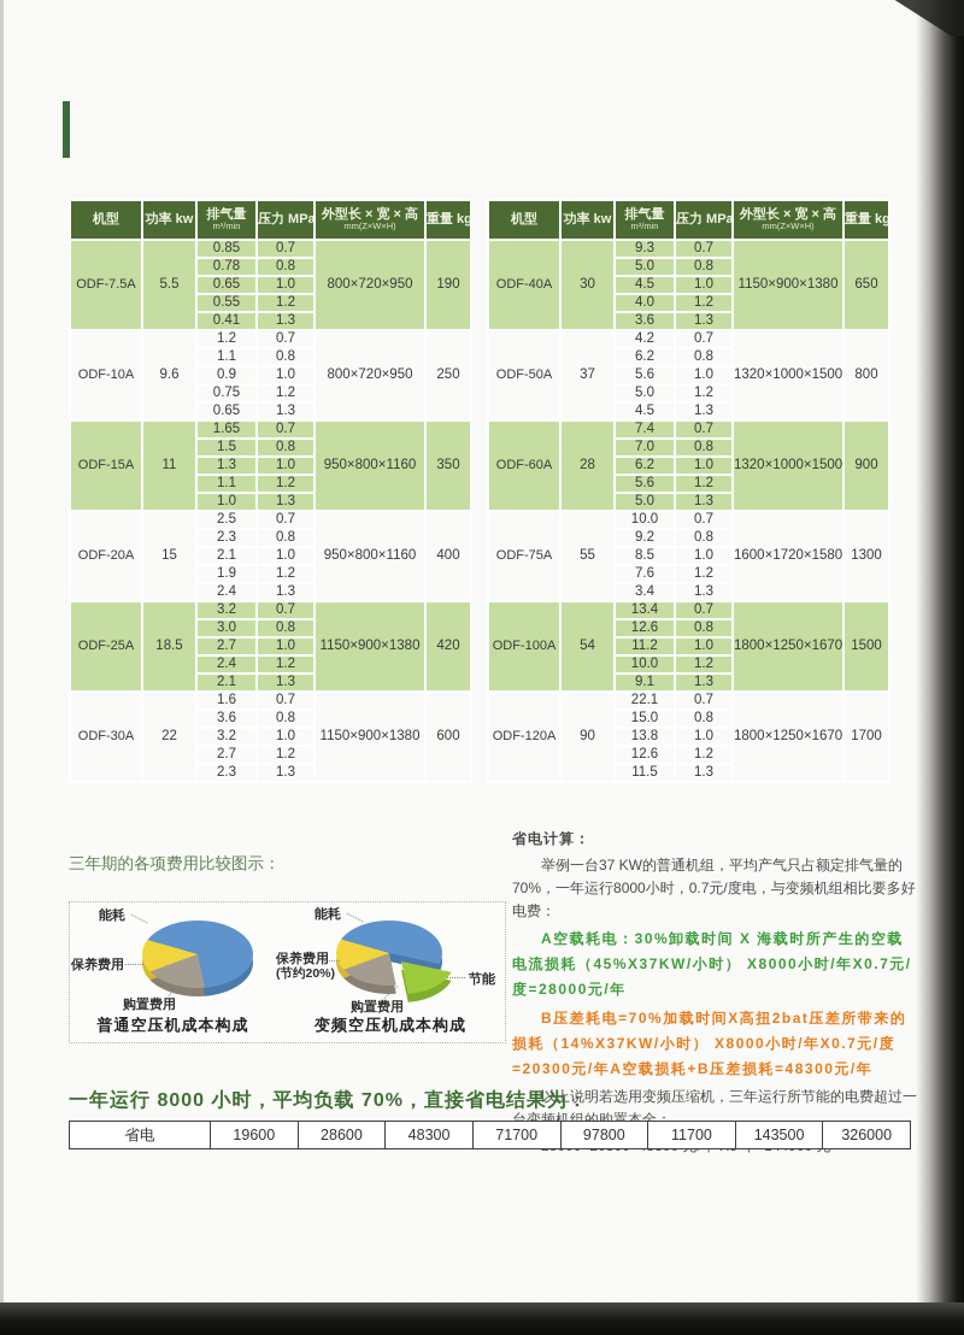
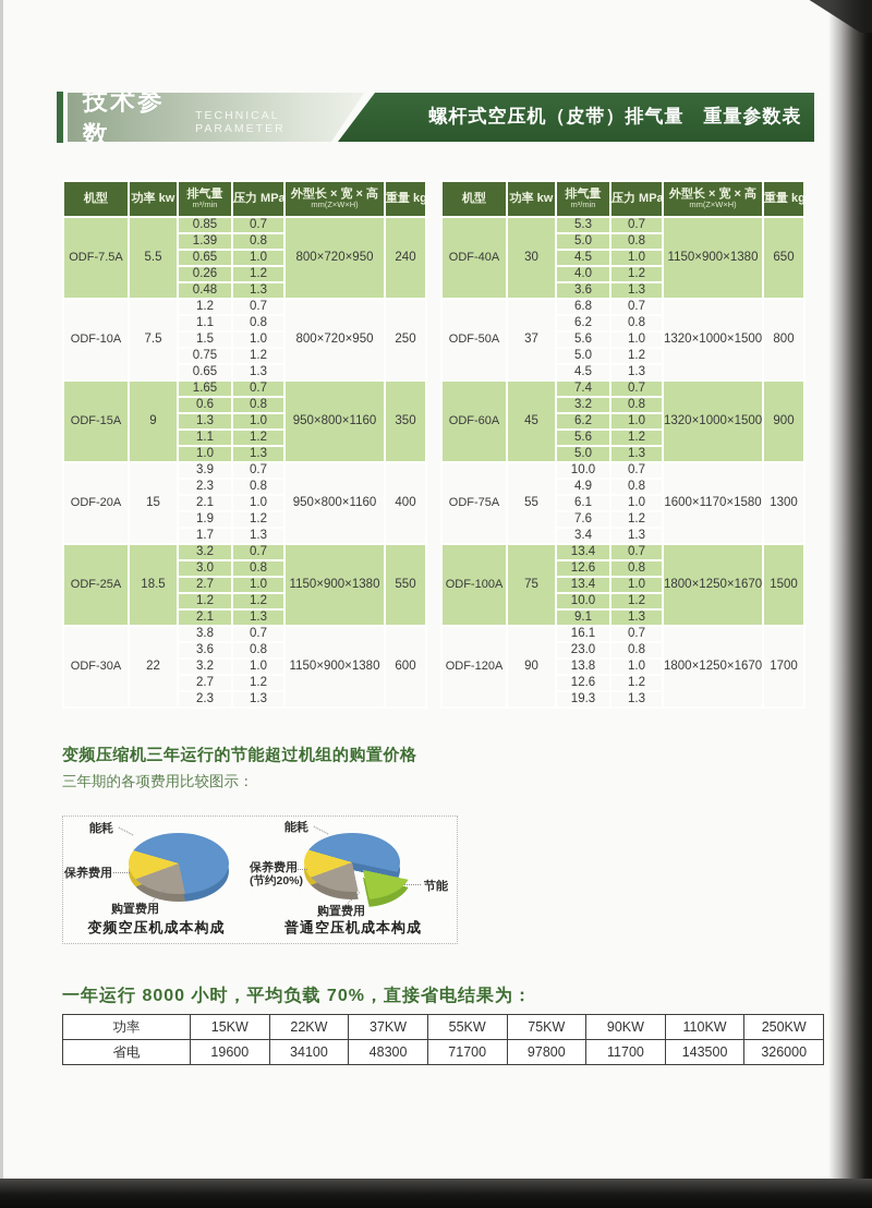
+ 技术参数
+ TECHNICAL PARAMETER
+ 螺杆式空压机（皮带）排气量 重量参数表
  机型	功率 kw	排气量m³/min	压力 MPa	外型长 × 宽 × 高mm(Z×W×H)	重量 kg
- ODF-7.5A	5.5	0.85	0.7	800×720×950	190
+ ODF-7.5A	5.5	0.85	0.7	800×720×950	240
- 0.78	0.8
+ 1.39	0.8
  0.65	1.0
- 0.55	1.2
+ 0.26	1.2
- 0.41	1.3
+ 0.48	1.3
- ODF-10A	9.6	1.2	0.7	800×720×950	250
+ ODF-10A	7.5	1.2	0.7	800×720×950	250
  1.1	0.8
- 0.9	1.0
+ 1.5	1.0
  0.75	1.2
  0.65	1.3
- ODF-15A	11	1.65	0.7	950×800×1160	350
+ ODF-15A	9	1.65	0.7	950×800×1160	350
- 1.5	0.8
+ 0.6	0.8
  1.3	1.0
  1.1	1.2
  1.0	1.3
- ODF-20A	15	2.5	0.7	950×800×1160	400
+ ODF-20A	15	3.9	0.7	950×800×1160	400
  2.3	0.8
  2.1	1.0
  1.9	1.2
- 2.4	1.3
+ 1.7	1.3
- ODF-25A	18.5	3.2	0.7	1150×900×1380	420
+ ODF-25A	18.5	3.2	0.7	1150×900×1380	550
  3.0	0.8
  2.7	1.0
- 2.4	1.2
+ 1.2	1.2
  2.1	1.3
- ODF-30A	22	1.6	0.7	1150×900×1380	600
+ ODF-30A	22	3.8	0.7	1150×900×1380	600
  3.6	0.8
  3.2	1.0
  2.7	1.2
  2.3	1.3
  机型	功率 kw	排气量m³/min	压力 MPa	外型长 × 宽 × 高mm(Z×W×H)	重量 kg
- ODF-40A	30	9.3	0.7	1150×900×1380	650
+ ODF-40A	30	5.3	0.7	1150×900×1380	650
  5.0	0.8
  4.5	1.0
  4.0	1.2
  3.6	1.3
- ODF-50A	37	4.2	0.7	1320×1000×1500	800
+ ODF-50A	37	6.8	0.7	1320×1000×1500	800
  6.2	0.8
  5.6	1.0
  5.0	1.2
  4.5	1.3
- ODF-60A	28	7.4	0.7	1320×1000×1500	900
+ ODF-60A	45	7.4	0.7	1320×1000×1500	900
- 7.0	0.8
+ 3.2	0.8
  6.2	1.0
  5.6	1.2
  5.0	1.3
- ODF-75A	55	10.0	0.7	1600×1720×1580	1300
+ ODF-75A	55	10.0	0.7	1600×1170×1580	1300
- 9.2	0.8
+ 4.9	0.8
- 8.5	1.0
+ 6.1	1.0
  7.6	1.2
  3.4	1.3
- ODF-100A	54	13.4	0.7	1800×1250×1670	1500
+ ODF-100A	75	13.4	0.7	1800×1250×1670	1500
  12.6	0.8
- 11.2	1.0
+ 13.4	1.0
  10.0	1.2
  9.1	1.3
- ODF-120A	90	22.1	0.7	1800×1250×1670	1700
+ ODF-120A	90	16.1	0.7	1800×1250×1670	1700
- 15.0	0.8
+ 23.0	0.8
  13.8	1.0
  12.6	1.2
- 11.5	1.3
+ 19.3	1.3
+ 变频压缩机三年运行的节能超过机组的购置价格
  三年期的各项费用比较图示：
  能耗
  保养费用
  购置费用
- 普通空压机成本构成
+ 变频空压机成本构成
  能耗
  保养费用
  (节约20%)
  购置费用
  节能
- 变频空压机成本构成
+ 普通空压机成本构成
- 省电计算：
- 举例一台37 KW的普通机组，平均产气只占额定排气量的70%，一年运行8000小时，0.7元/度电，与变频机组相比要多好电费：
- A空载耗电：30%卸载时间 X 海载时所产生的空载电流损耗（45%X37KW/小时） X8000小时/年X0.7元/度=28000元/年
- B压差耗电=70%加载时间X高扭2bat压差所带来的损耗（14%X37KW/小时） X8000小时/年X0.7元/度=20300元/年A空载损耗+B压差损耗=48300元/年
- 以上说明若选用变频压缩机，三年运行所节能的电费超过一台变频机组的购置本金：
  一年运行 8000 小时，平均负载 70%，直接省电结果为：
+ 功率	15KW	22KW	37KW	55KW	75KW	90KW	110KW	250KW
- 省电	19600	28600	48300	71700	97800	11700	143500	326000
+ 省电	19600	34100	48300	71700	97800	11700	143500	326000
